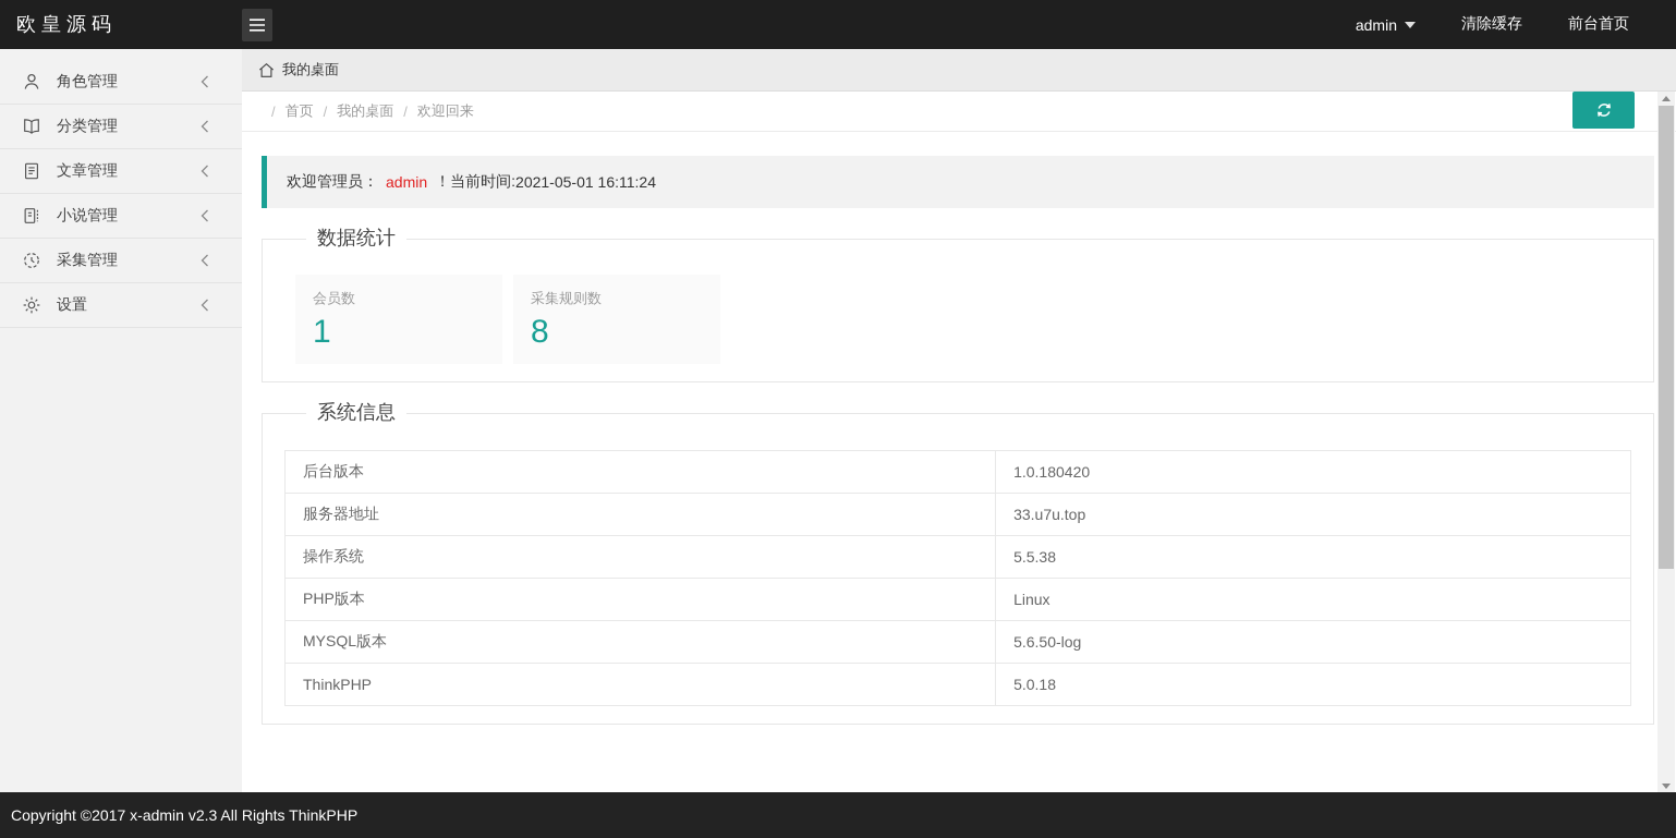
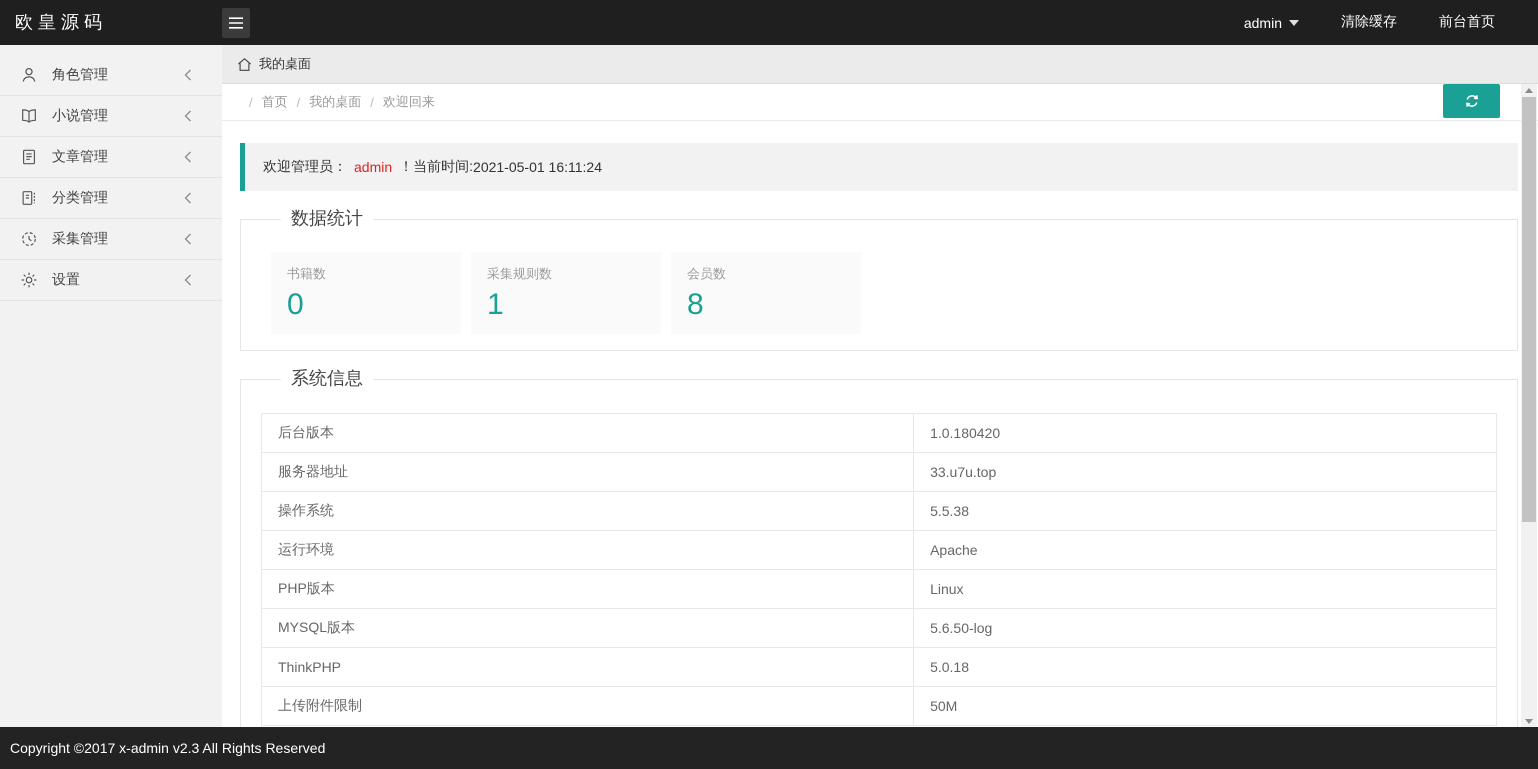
  欧皇源码
  admin
  清除缓存
  前台首页
  角色管理
- 分类管理
+ 小说管理
  文章管理
- 小说管理
+ 分类管理
  采集管理
  设置
  我的桌面
  /
  首页
  /
  我的桌面
  /
  欢迎回来
  欢迎管理员：
  admin
  ！当前时间:
  2021-05-01 16:11:24
  数据统计
+ 书籍数
+ 0
- 会员数
+ 采集规则数
  1
- 采集规则数
+ 会员数
  8
  系统信息
  后台版本	1.0.180420
  服务器地址	33.u7u.top
  操作系统	5.5.38
+ 运行环境	Apache
  PHP版本	Linux
  MYSQL版本	5.6.50-log
  ThinkPHP	5.0.18
+ 上传附件限制	50M
- Copyright ©2017 x-admin v2.3 All Rights ThinkPHP
+ Copyright ©2017 x-admin v2.3 All Rights Reserved
